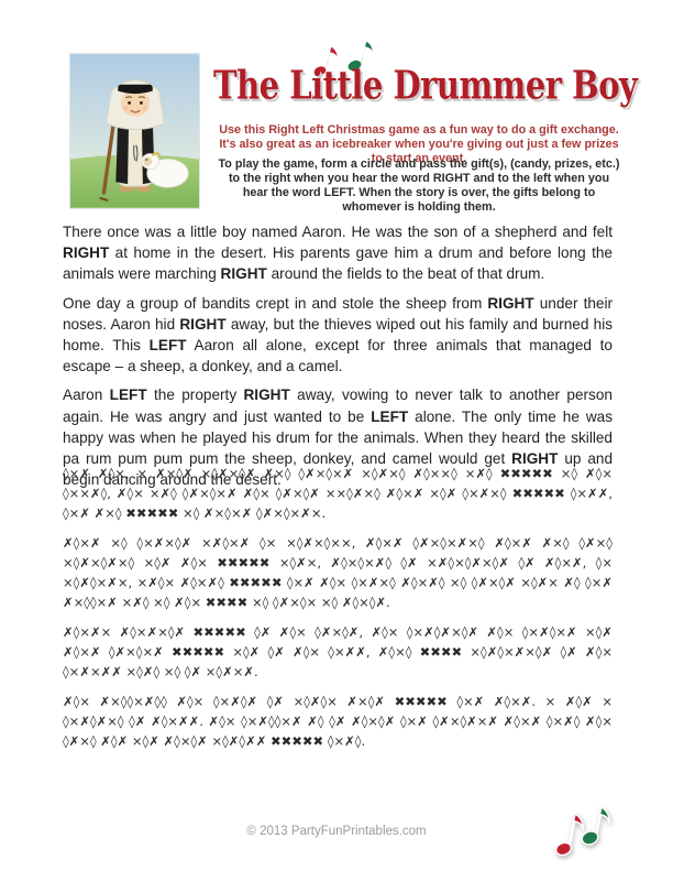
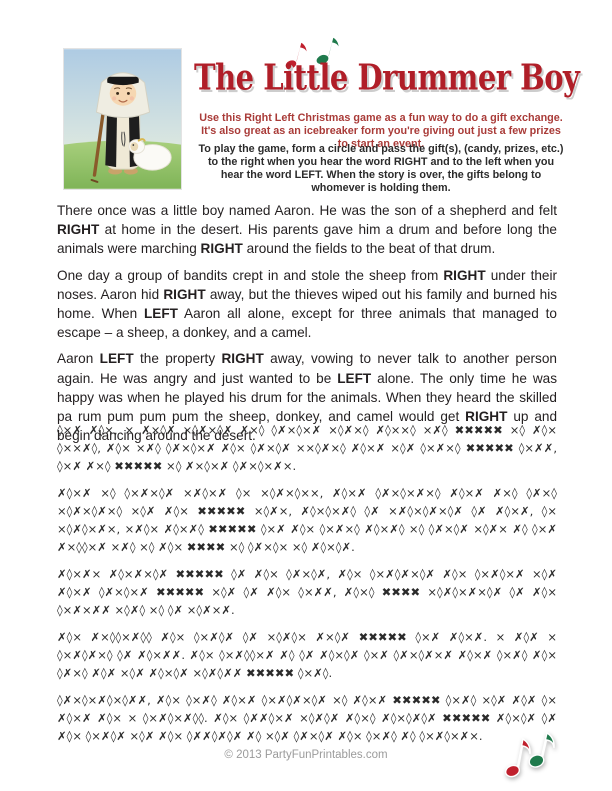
  The Little Drummer Boy
- Use this Right Left Christmas game as a fun way to do a gift exchange. It's also great as an icebreaker when you're giving out just a few prizes to start an event.
+ Use this Right Left Christmas game as a fun way to do a gift exchange. It's also great as an icebreaker form you're giving out just a few prizes to start an event.
  To play the game, form a circle and pass the gift(s), (candy, prizes, etc.) to the right when you hear the word RIGHT and to the left when you hear the word LEFT. When the story is over, the gifts belong to whomever is holding them.
  There once was a little boy named Aaron. He was the son of a shepherd and felt RIGHT at home in the desert. His parents gave him a drum and before long the animals were marching RIGHT around the fields to the beat of that drum.
- One day a group of bandits crept in and stole the sheep from RIGHT under their noses. Aaron hid RIGHT away, but the thieves wiped out his family and burned his home. This LEFT Aaron all alone, except for three animals that managed to escape – a sheep, a donkey, and a camel.
+ One day a group of bandits crept in and stole the sheep from RIGHT under their noses. Aaron hid RIGHT away, but the thieves wiped out his family and burned his home. When LEFT Aaron all alone, except for three animals that managed to escape – a sheep, a donkey, and a camel.
  Aaron LEFT the property RIGHT away, vowing to never talk to another person again. He was angry and just wanted to be LEFT alone. The only time he was happy was when he played his drum for the animals. When they heard the skilled pa rum pum pum pum the sheep, donkey, and camel would get RIGHT up and begin dancing around the desert.
  ◊×✗ ✗◊×, × ✗×◊✗ ×◊✗×◊✗ ✗×◊ ◊✗×◊×✗ ×◊✗×◊ ✗◊××◊ ×✗◊ ✖✖✖✖✖ ×◊ ✗◊× ◊××✗◊, ✗◊× ×✗◊ ◊✗×◊×✗ ✗◊× ◊✗×◊✗ ××◊✗×◊ ✗◊×✗ ×◊✗ ◊×✗×◊ ✖✖✖✖✖ ◊×✗✗, ◊×✗ ✗×◊ ✖✖✖✖✖ ×◊ ✗×◊×✗ ◊✗×◊×✗×.
  ✗◊×✗ ×◊ ◊×✗×◊✗ ×✗◊×✗ ◊× ×◊✗×◊××, ✗◊×✗ ◊✗×◊×✗×◊ ✗◊×✗ ✗×◊ ◊✗×◊ ×◊✗×◊✗×◊ ×◊✗ ✗◊× ✖✖✖✖✖ ×◊✗×, ✗◊×◊×✗◊ ◊✗ ×✗◊×◊✗×◊✗ ◊✗ ✗◊×✗, ◊× ×◊✗◊×✗×, ×✗◊× ✗◊×✗◊ ✖✖✖✖✖ ◊×✗ ✗◊× ◊×✗×◊ ✗◊×✗◊ ×◊ ◊✗×◊✗ ×◊✗× ✗◊ ◊×✗ ✗×◊◊×✗ ×✗◊ ×◊ ✗◊× ✖✖✖✖ ×◊ ◊✗×◊× ×◊ ✗◊×◊✗.
  ✗◊×✗× ✗◊×✗×◊✗ ✖✖✖✖✖ ◊✗ ✗◊× ◊✗×◊✗, ✗◊× ◊×✗◊✗×◊✗ ✗◊× ◊×✗◊×✗ ×◊✗ ✗◊×✗ ◊✗×◊×✗ ✖✖✖✖✖ ×◊✗ ◊✗ ✗◊× ◊×✗✗, ✗◊×◊ ✖✖✖✖ ×◊✗◊×✗×◊✗ ◊✗ ✗◊× ◊×✗×✗✗ ×◊✗◊ ×◊ ◊✗ ×◊✗×✗.
  ✗◊× ✗×◊◊×✗◊◊ ✗◊× ◊×✗◊✗ ◊✗ ×◊✗◊× ✗×◊✗ ✖✖✖✖✖ ◊×✗ ✗◊×✗. × ✗◊✗ × ◊×✗◊✗×◊ ◊✗ ✗◊×✗✗. ✗◊× ◊×✗◊◊×✗ ✗◊ ◊✗ ✗◊×◊✗ ◊×✗ ◊✗×◊✗×✗ ✗◊×✗ ◊×✗◊ ✗◊× ◊✗×◊ ✗◊✗ ×◊✗ ✗◊×◊✗ ×◊✗◊✗✗ ✖✖✖✖✖ ◊×✗◊.
+ ◊✗×◊×✗◊×◊✗✗, ✗◊× ◊×✗◊ ✗◊×✗ ◊×✗◊✗×◊✗ ×◊ ✗◊×✗ ✖✖✖✖✖ ◊×✗◊ ×◊✗ ✗◊✗ ◊× ✗◊×✗ ✗◊× × ◊×✗◊×✗◊◊. ✗◊× ◊✗✗◊×✗ ×◊✗◊✗ ✗◊×◊ ✗◊×◊✗◊✗ ✖✖✖✖✖ ✗◊×◊✗ ◊✗ ✗◊× ◊×✗◊✗ ×◊✗ ✗◊× ◊✗✗◊✗◊✗ ✗◊ ×◊✗ ◊✗×◊✗ ✗◊× ◊×✗◊ ✗◊ ◊×✗◊×✗×.
  © 2013 PartyFunPrintables.com
